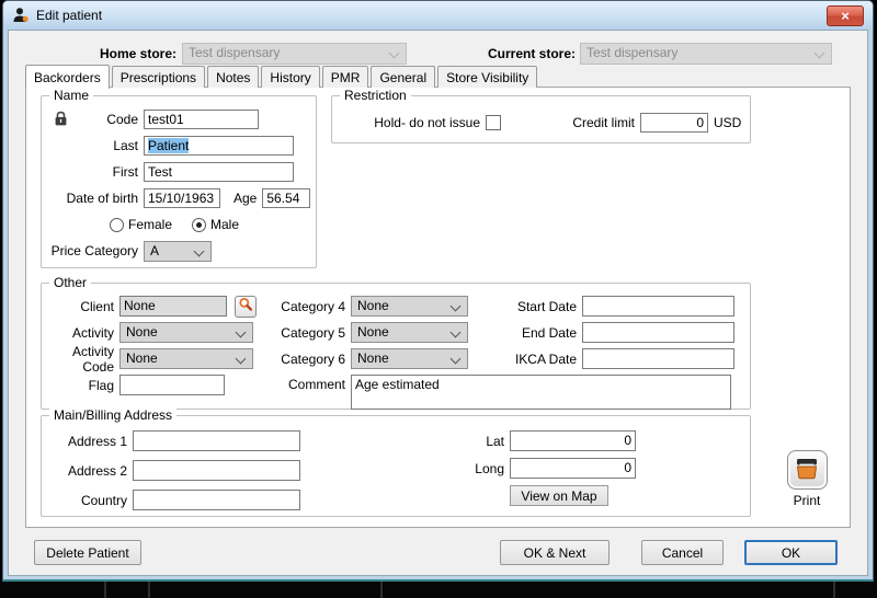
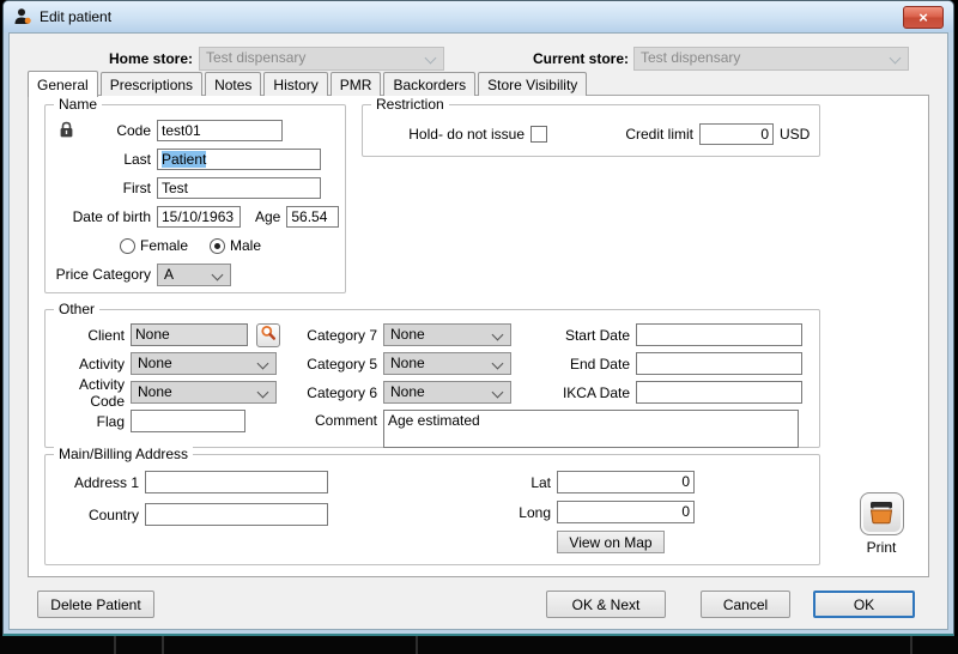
  Edit patient
  ×
  Home store:
  Test dispensary
  Current store:
  Test dispensary
- Backorders
+ General
  Prescriptions
  Notes
  History
  PMR
- General
+ Backorders
  Store Visibility
  Name
  Code
  test01
  Last
  Patient
  First
  Test
  Date of birth
  15/10/1963
  Age
  56.54
  Female
  Male
  Price Category
  A
  Restriction
  Hold- do not issue
  Credit limit
  0
  USD
  Other
  Client
  None
  Activity
  None
  Activity Code
  None
  Flag
- Category 4
+ Category 7
  None
  Category 5
  None
  Category 6
  None
  Comment
  Age estimated
  Start Date
  End Date
  IKCA Date
  Main/Billing Address
  Address 1
- Address 2
  Country
  Lat
  0
  Long
  0
  View on Map
  Print
  Delete Patient
  OK & Next
  Cancel
  OK
